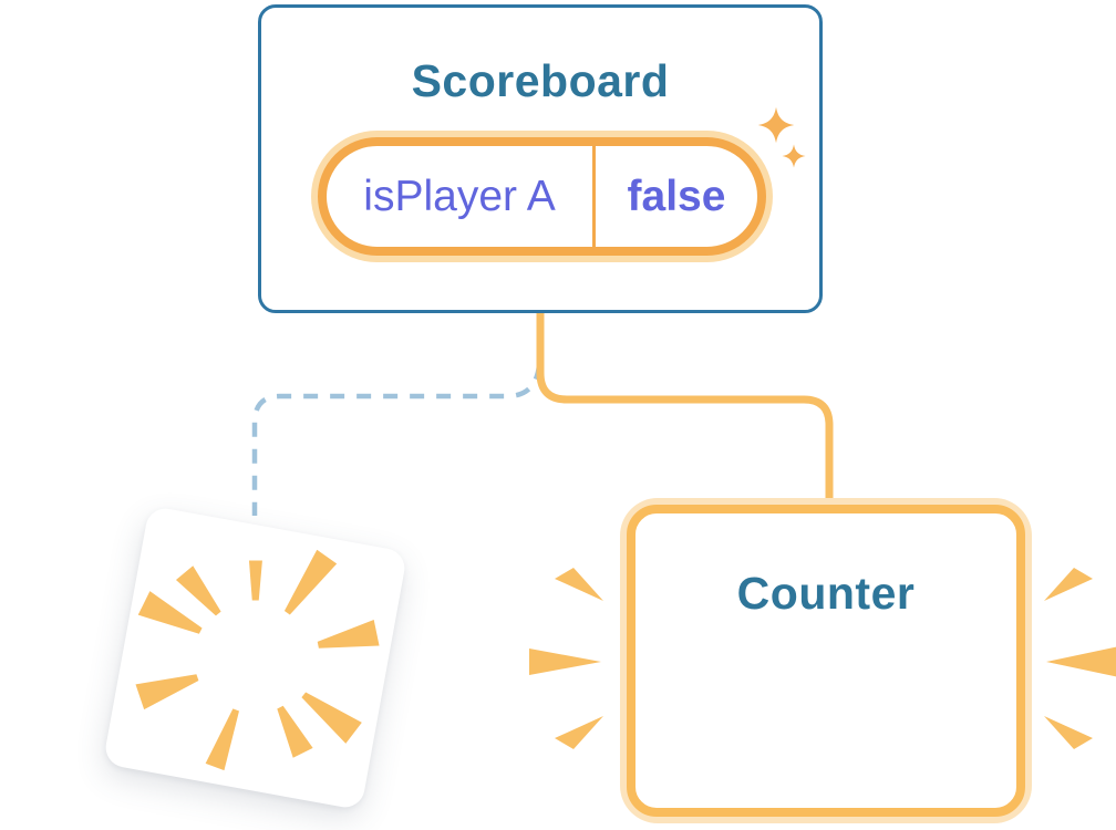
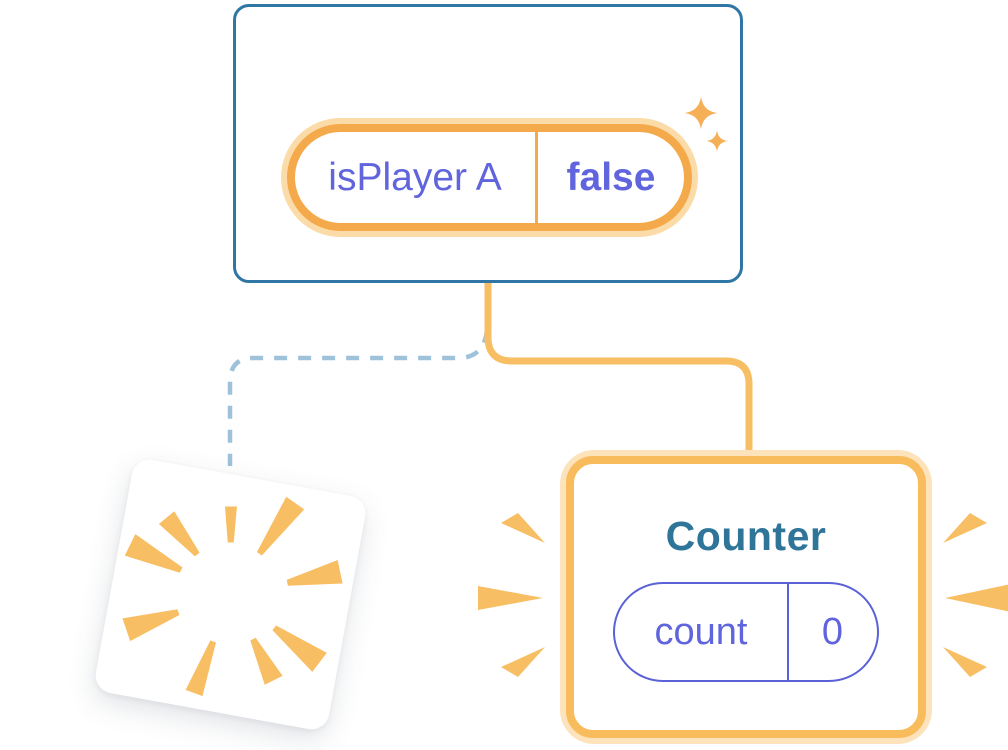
- Scoreboard
  isPlayer A
  false
  Counter
+ count
+ 0
